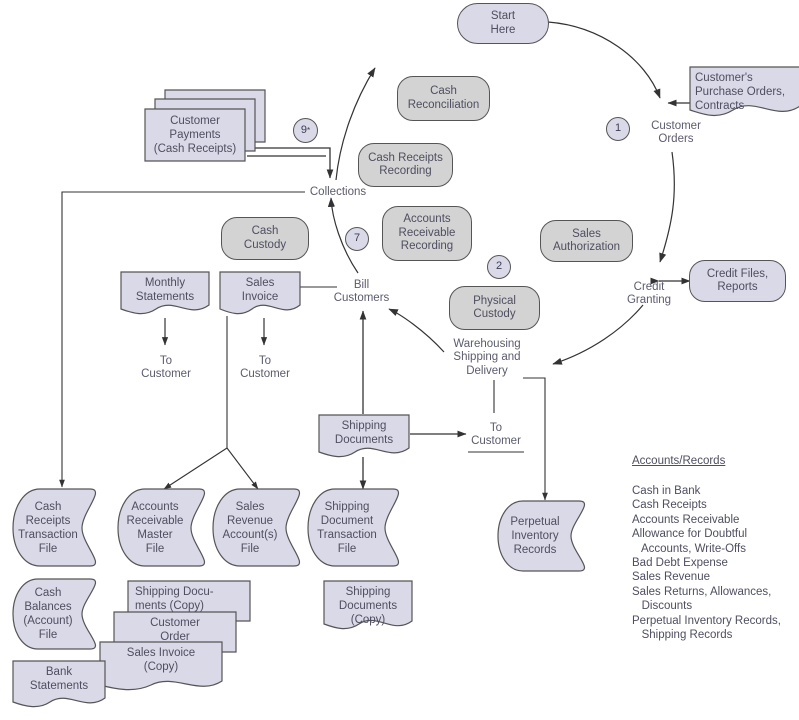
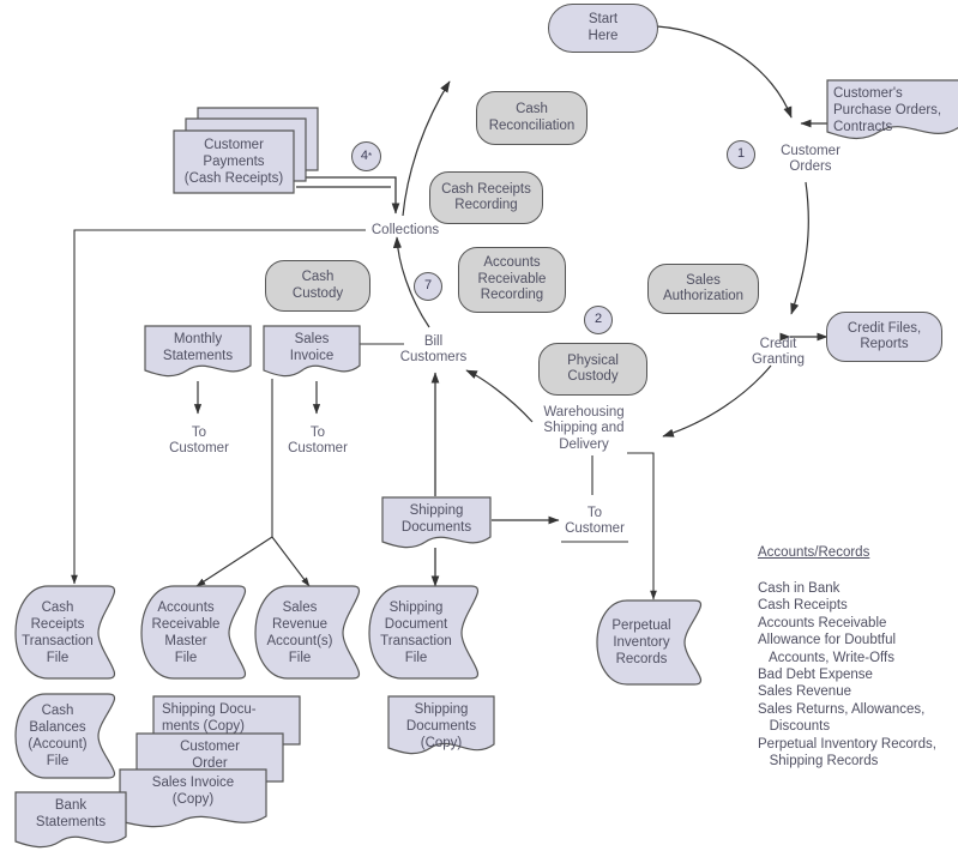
  Start
  Here
  Customer's Purchase Orders, Contracts
  Customer
  Payments
  (Cash Receipts)
  Cash
  Reconciliation
  Cash Receipts
  Recording
  Accounts
  Receivable
  Recording
  Sales
  Authorization
  Cash
  Custody
  Physical
  Custody
  Credit Files,
  Reports
  Customer
  Orders
  Credit
  Granting
  Warehousing
  Shipping and
  Delivery
  Bill
  Customers
  Collections
  1
  2
  7
- 9
+ 4
  *
  Monthly
  Statements
  Sales
  Invoice
  To
  Customer
  To
  Customer
  To
  Customer
  Shipping
  Documents
  Cash
  Receipts
  Transaction
  File
  Accounts
  Receivable
  Master
  File
  Sales
  Revenue
  Account(s)
  File
  Shipping
  Document
  Transaction
  File
  Perpetual
  Inventory
  Records
  Cash
  Balances
  (Account)
  File
  Shipping Docu-
  ments (Copy)
  Customer
  Order
  Sales Invoice
  (Copy)
  Shipping
  Documents
  (Copy)
  Bank
  Statements
  Accounts/Records
  Cash in Bank
  Cash Receipts
  Accounts Receivable
  Allowance for Doubtful
  Accounts, Write-Offs
  Bad Debt Expense
  Sales Revenue
  Sales Returns, Allowances,
  Discounts
  Perpetual Inventory Records,
  Shipping Records
